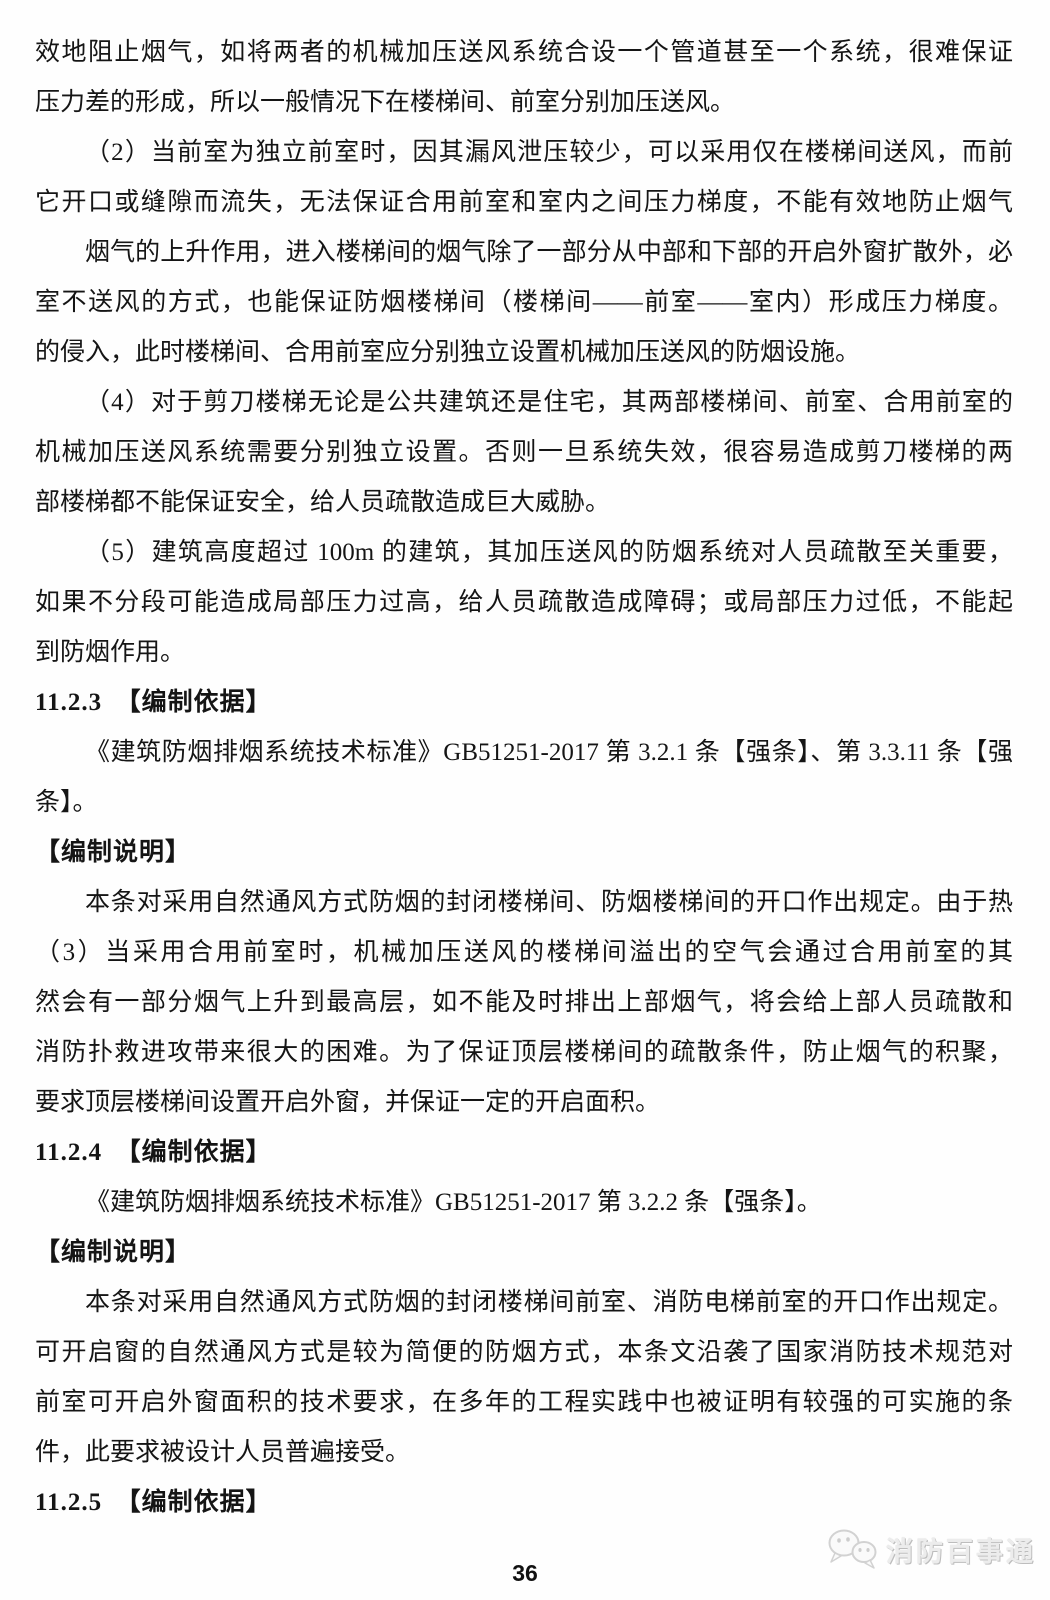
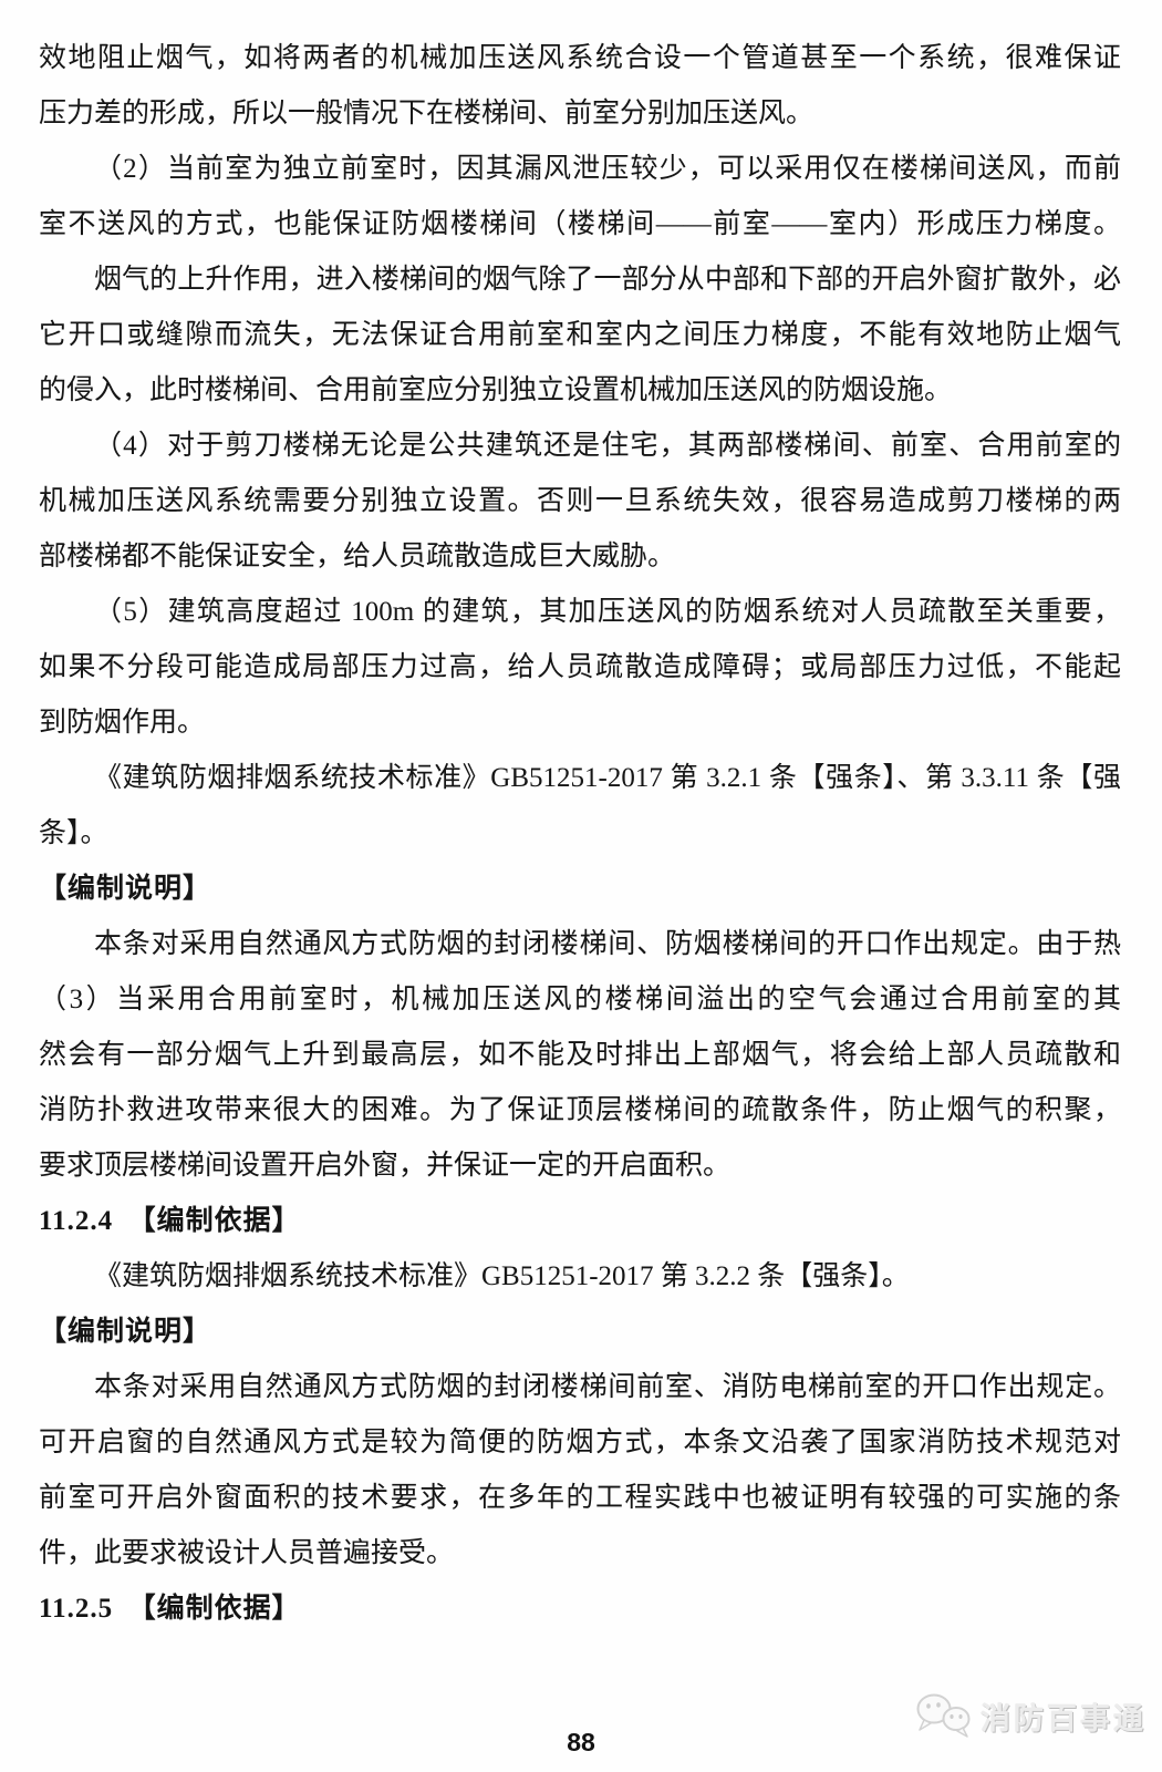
  效地阻止烟气，如将两者的机械加压送风系统合设一个管道甚至一个系统，很难保证
  压力差的形成，所以一般情况下在楼梯间、前室分别加压送风。
  （2）当前室为独立前室时，因其漏风泄压较少，可以采用仅在楼梯间送风，而前
- 它开口或缝隙而流失，无法保证合用前室和室内之间压力梯度，不能有效地防止烟气
+ 室不送风的方式，也能保证防烟楼梯间（楼梯间——前室——室内）形成压力梯度。
  烟气的上升作用，进入楼梯间的烟气除了一部分从中部和下部的开启外窗扩散外，必
- 室不送风的方式，也能保证防烟楼梯间（楼梯间——前室——室内）形成压力梯度。
+ 它开口或缝隙而流失，无法保证合用前室和室内之间压力梯度，不能有效地防止烟气
  的侵入，此时楼梯间、合用前室应分别独立设置机械加压送风的防烟设施。
  （4）对于剪刀楼梯无论是公共建筑还是住宅，其两部楼梯间、前室、合用前室的
  机械加压送风系统需要分别独立设置。否则一旦系统失效，很容易造成剪刀楼梯的两
  部楼梯都不能保证安全，给人员疏散造成巨大威胁。
  （5）建筑高度超过 100m 的建筑，其加压送风的防烟系统对人员疏散至关重要，
  如果不分段可能造成局部压力过高，给人员疏散造成障碍；或局部压力过低，不能起
  到防烟作用。
- 11.2.3 【编制依据】
  《建筑防烟排烟系统技术标准》GB51251-2017 第 3.2.1 条【强条】、第 3.3.11 条【强
  条】。
  【编制说明】
  本条对采用自然通风方式防烟的封闭楼梯间、防烟楼梯间的开口作出规定。由于热
  （3）当采用合用前室时，机械加压送风的楼梯间溢出的空气会通过合用前室的其
  然会有一部分烟气上升到最高层，如不能及时排出上部烟气，将会给上部人员疏散和
  消防扑救进攻带来很大的困难。为了保证顶层楼梯间的疏散条件，防止烟气的积聚，
  要求顶层楼梯间设置开启外窗，并保证一定的开启面积。
  11.2.4 【编制依据】
  《建筑防烟排烟系统技术标准》GB51251-2017 第 3.2.2 条【强条】。
  【编制说明】
  本条对采用自然通风方式防烟的封闭楼梯间前室、消防电梯前室的开口作出规定。
  可开启窗的自然通风方式是较为简便的防烟方式，本条文沿袭了国家消防技术规范对
  前室可开启外窗面积的技术要求，在多年的工程实践中也被证明有较强的可实施的条
  件，此要求被设计人员普遍接受。
  11.2.5 【编制依据】
  消防百事通
- 36
+ 88
